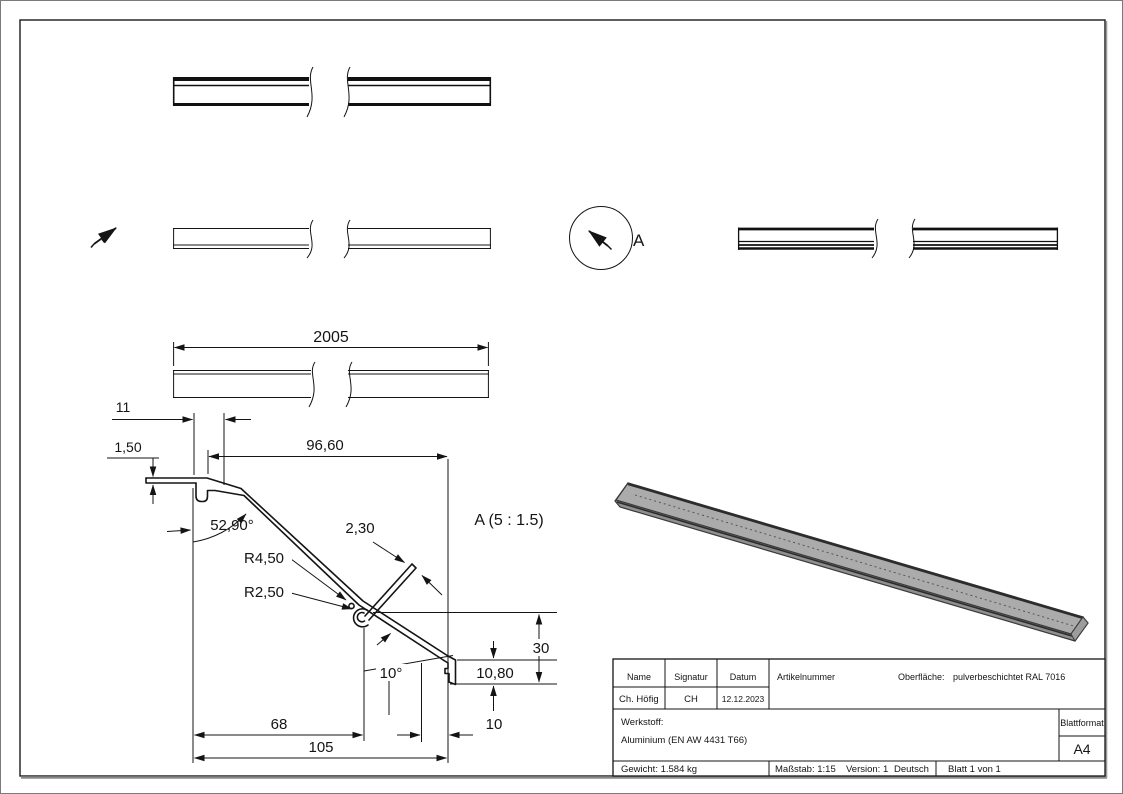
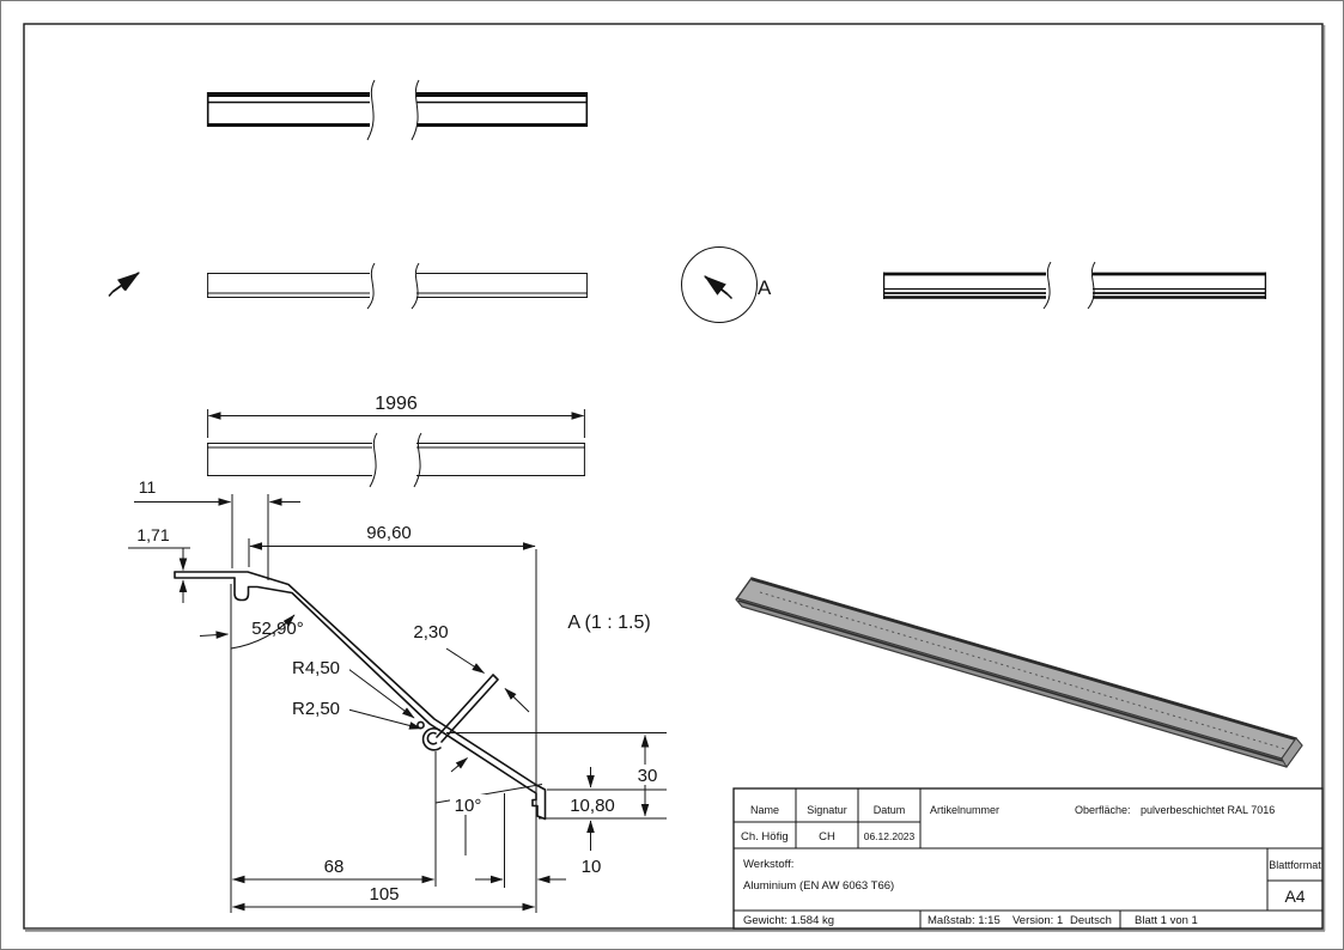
  A
- 2005
+ 1996
  11
- 1,50
+ 1,71
  96,60
  52,90°
  2,30
  R4,50
  R2,50
- A (5 : 1.5)
+ A (1 : 1.5)
  30
  10,80
  10°
  68
  105
  10
  Name
  Signatur
  Datum
  Artikelnummer
  Oberfläche:
  pulverbeschichtet RAL 7016
  Ch. Höfig
  CH
- 12.12.2023
+ 06.12.2023
  Werkstoff:
- Aluminium (EN AW 4431 T66)
+ Aluminium (EN AW 6063 T66)
  Blattformat
  A4
  Gewicht: 1.584 kg
  Maßstab: 1:15
  Version: 1
  Deutsch
  Blatt 1 von 1
